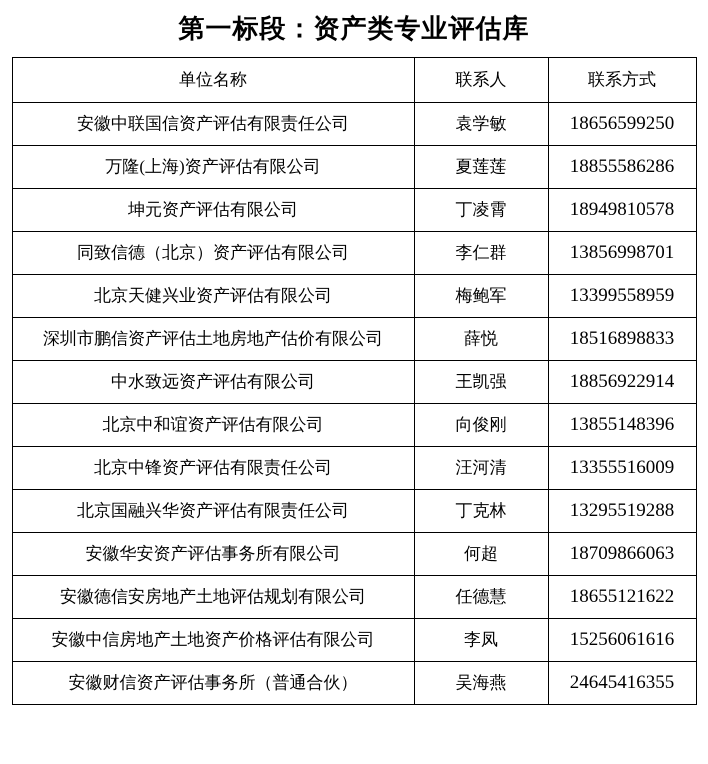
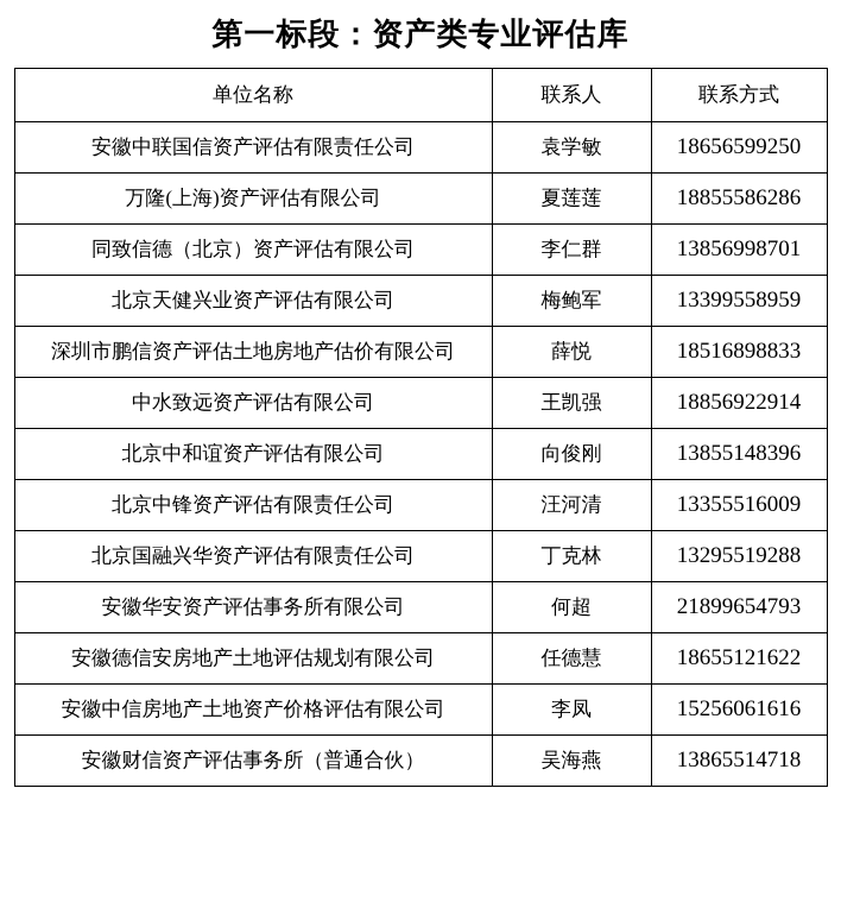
  第一标段：资产类专业评估库
  单位名称	联系人	联系方式
  安徽中联国信资产评估有限责任公司	袁学敏	18656599250
  万隆(上海)资产评估有限公司	夏莲莲	18855586286
- 坤元资产评估有限公司	丁凌霄	18949810578
  同致信德（北京）资产评估有限公司	李仁群	13856998701
  北京天健兴业资产评估有限公司	梅鲍军	13399558959
  深圳市鹏信资产评估土地房地产估价有限公司	薛悦	18516898833
  中水致远资产评估有限公司	王凯强	18856922914
  北京中和谊资产评估有限公司	向俊刚	13855148396
  北京中锋资产评估有限责任公司	汪河清	13355516009
  北京国融兴华资产评估有限责任公司	丁克林	13295519288
- 安徽华安资产评估事务所有限公司	何超	18709866063
+ 安徽华安资产评估事务所有限公司	何超	21899654793
  安徽德信安房地产土地评估规划有限公司	任德慧	18655121622
  安徽中信房地产土地资产价格评估有限公司	李凤	15256061616
- 安徽财信资产评估事务所（普通合伙）	吴海燕	24645416355
+ 安徽财信资产评估事务所（普通合伙）	吴海燕	13865514718
